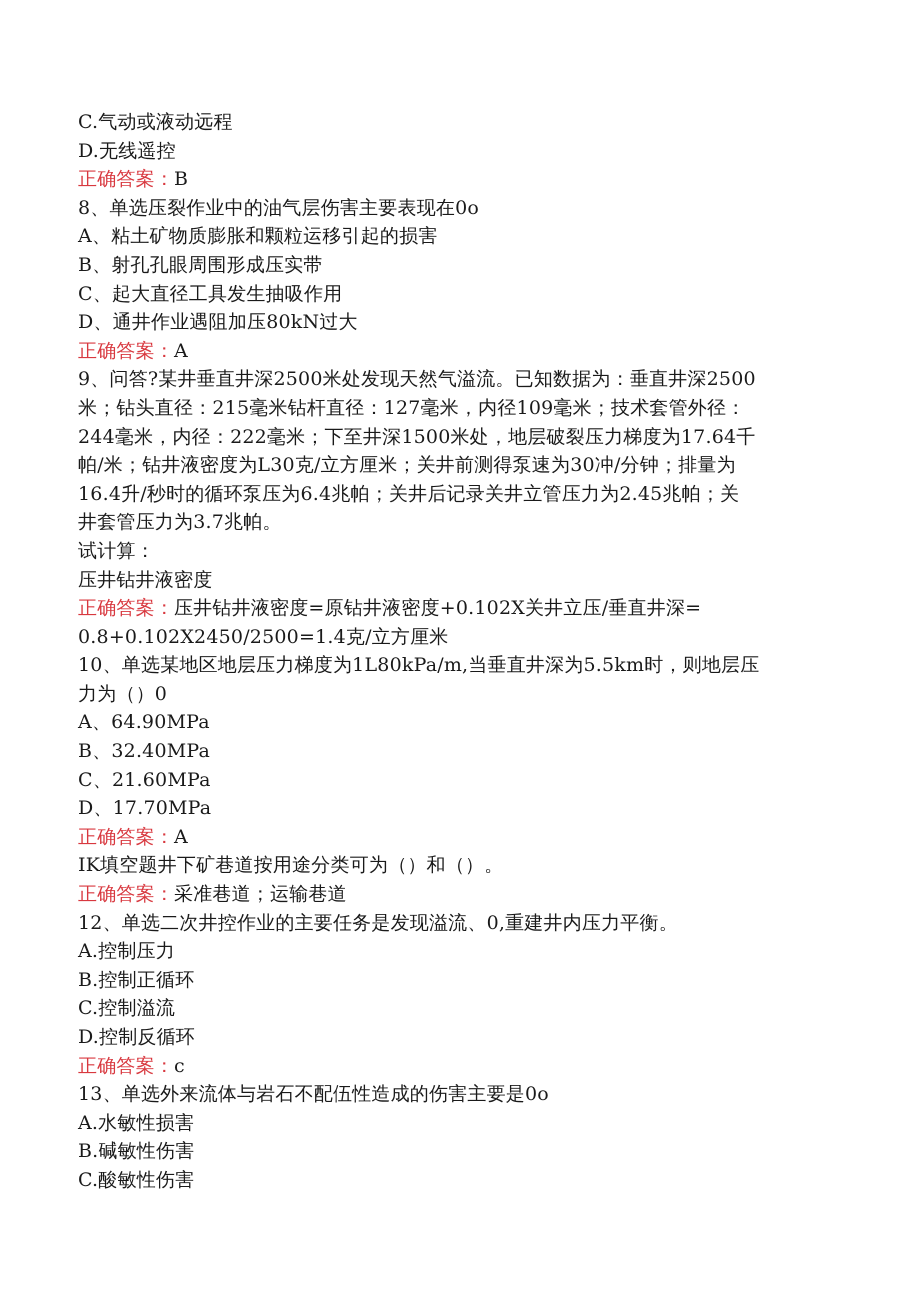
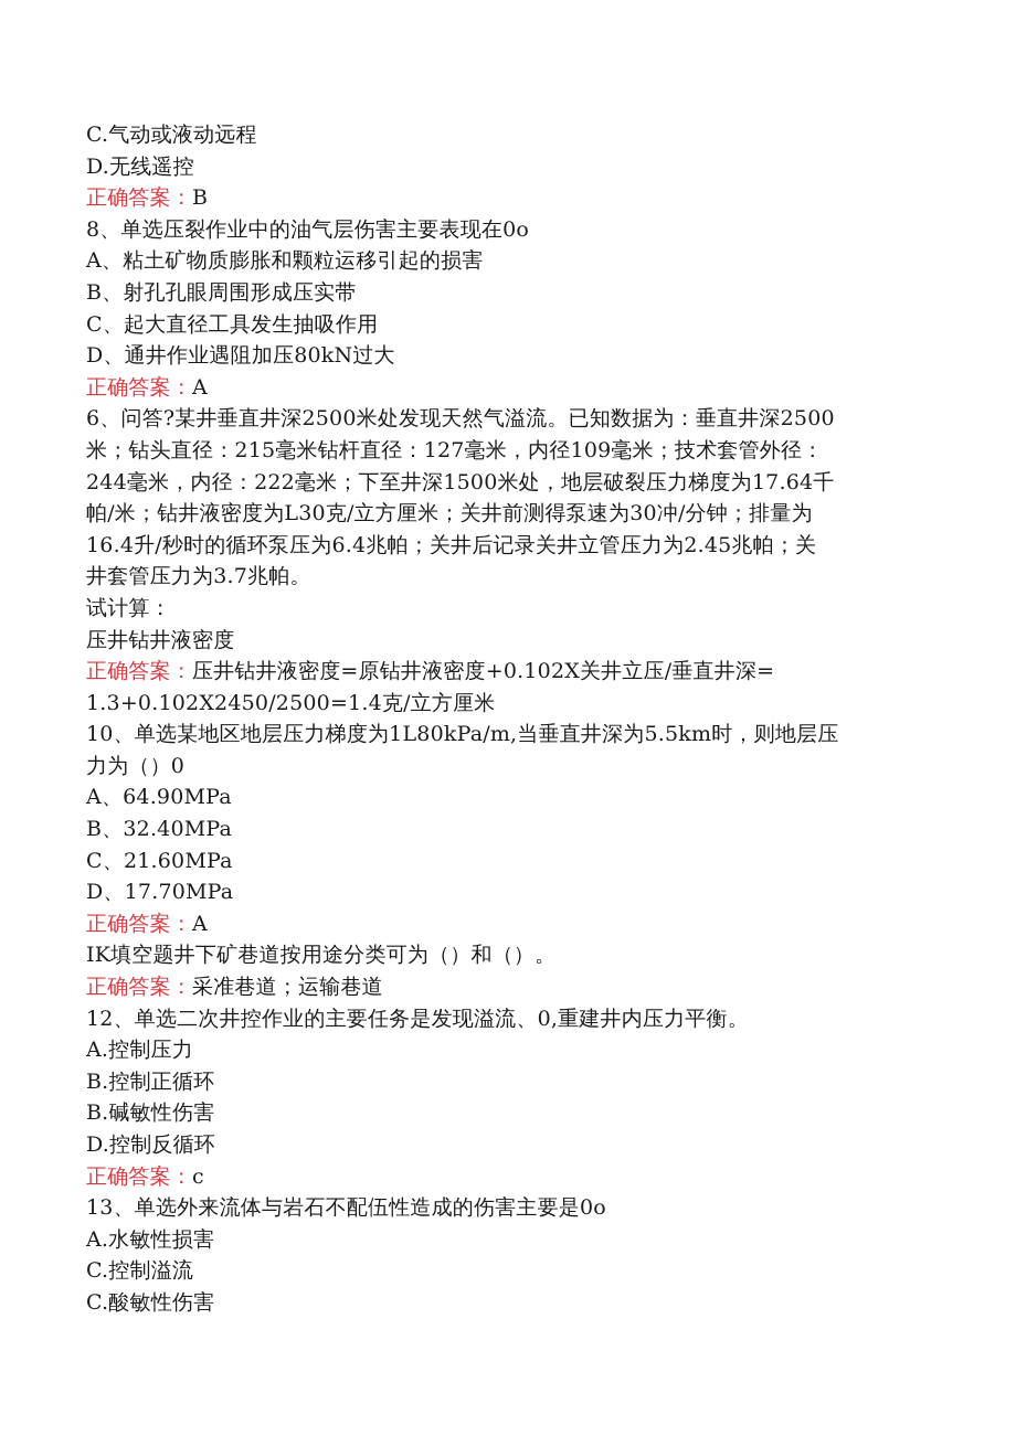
  C.气动或液动远程
  D.无线遥控
  正确答案：B
  8、单选压裂作业中的油气层伤害主要表现在0o
  A、粘土矿物质膨胀和颗粒运移引起的损害
  B、射孔孔眼周围形成压实带
  C、起大直径工具发生抽吸作用
  D、通井作业遇阻加压80kN过大
  正确答案：A
- 9、问答?某井垂直井深2500米处发现天然气溢流。已知数据为：垂直井深2500
+ 6、问答?某井垂直井深2500米处发现天然气溢流。已知数据为：垂直井深2500
  米；钻头直径：215毫米钻杆直径：127毫米，内径109毫米；技术套管外径：
  244毫米，内径：222毫米；下至井深1500米处，地层破裂压力梯度为17.64千
  帕/米；钻井液密度为L30克/立方厘米；关井前测得泵速为30冲/分钟；排量为
  16.4升/秒时的循环泵压为6.4兆帕；关井后记录关井立管压力为2.45兆帕；关
  井套管压力为3.7兆帕。
  试计算：
  压井钻井液密度
  正确答案：压井钻井液密度=原钻井液密度+0.102X关井立压/垂直井深=
- 0.8+0.102X2450/2500=1.4克/立方厘米
+ 1.3+0.102X2450/2500=1.4克/立方厘米
  10、单选某地区地层压力梯度为1L80kPa/m,当垂直井深为5.5km时，则地层压
  力为（）0
  A、64.90MPa
  B、32.40MPa
  C、21.60MPa
  D、17.70MPa
  正确答案：A
  IK填空题井下矿巷道按用途分类可为（）和（）。
  正确答案：采准巷道；运输巷道
  12、单选二次井控作业的主要任务是发现溢流、0,重建井内压力平衡。
  A.控制压力
  B.控制正循环
- C.控制溢流
+ B.碱敏性伤害
  D.控制反循环
  正确答案：c
  13、单选外来流体与岩石不配伍性造成的伤害主要是0o
  A.水敏性损害
- B.碱敏性伤害
+ C.控制溢流
  C.酸敏性伤害
